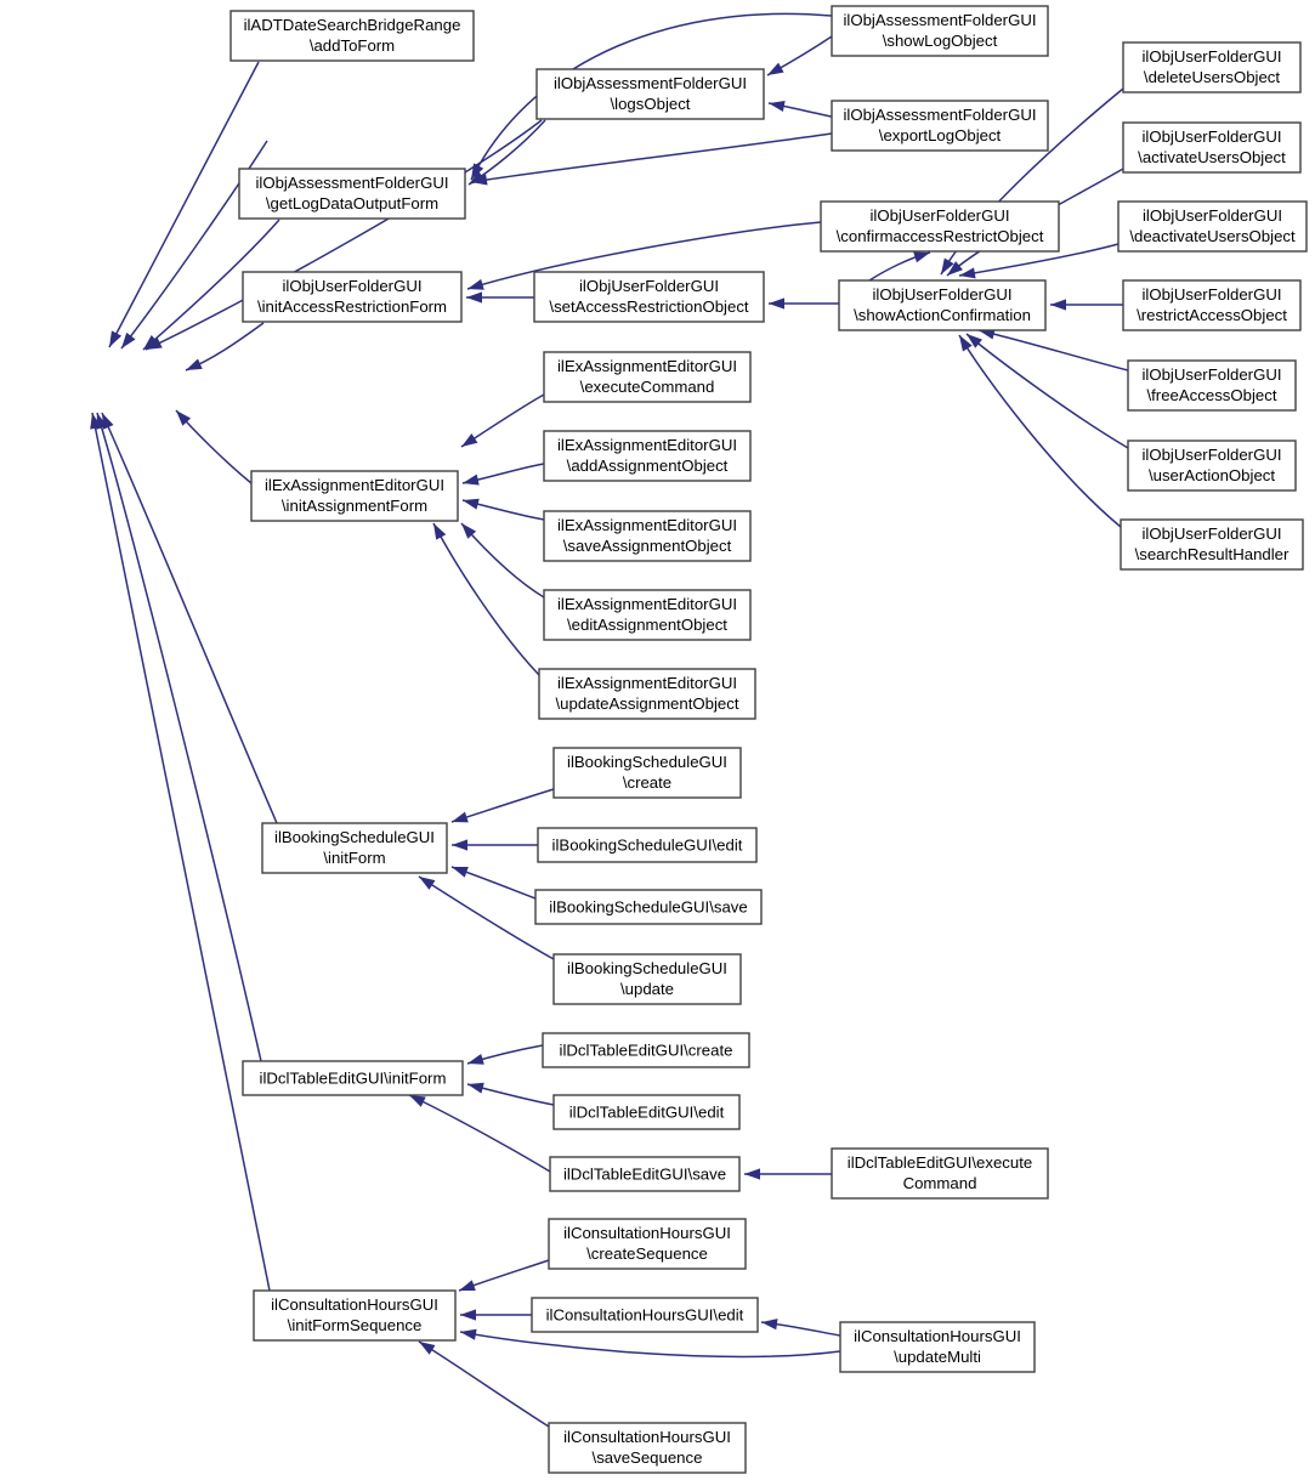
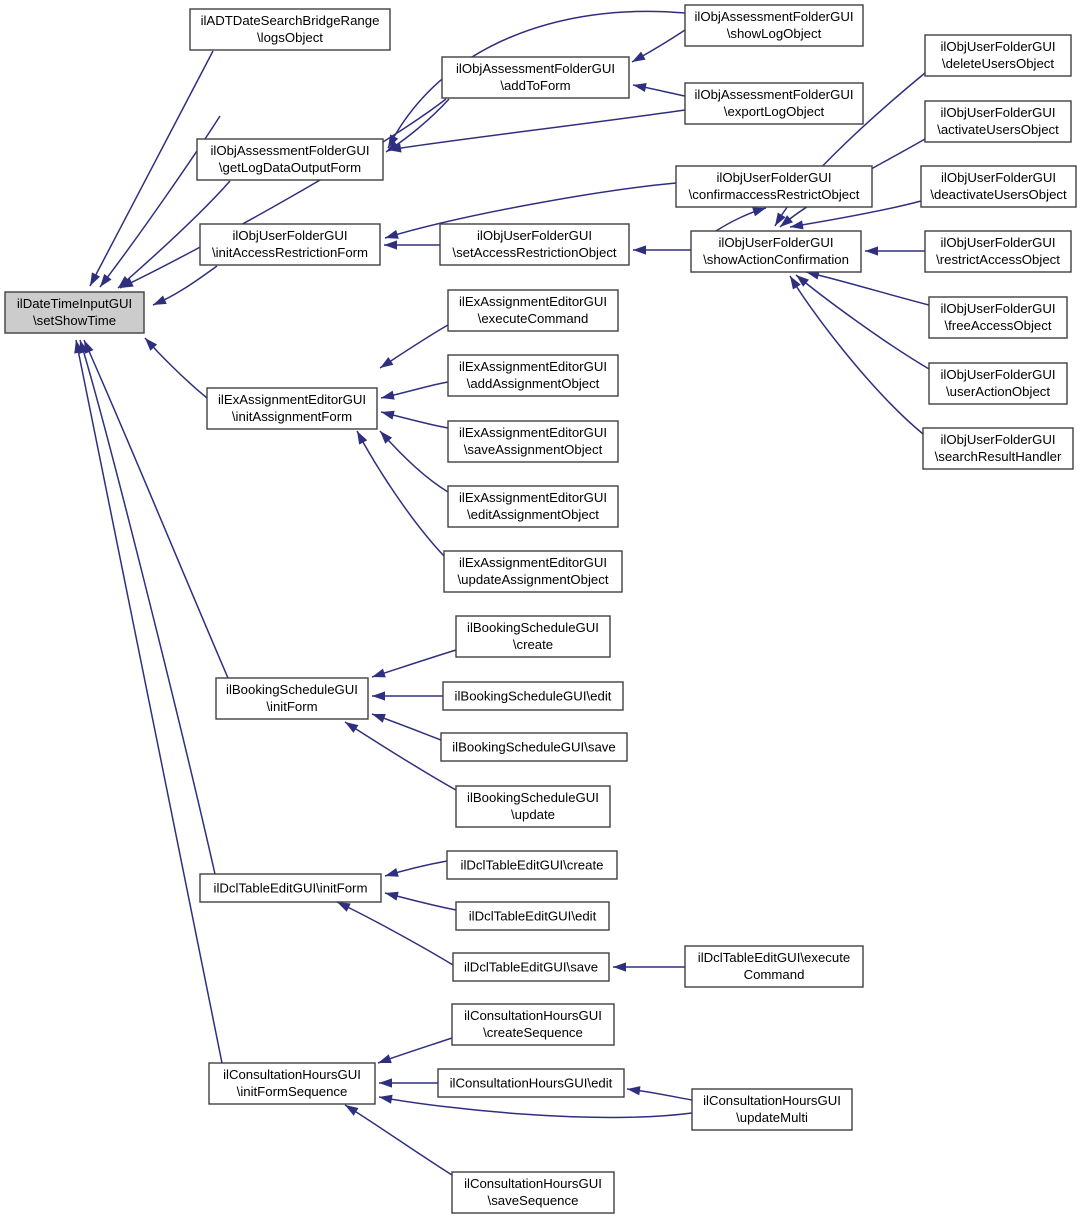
+ ilDateTimeInputGUI
+ \setShowTime
  ilADTDateSearchBridgeRange
- \addToForm
+ \logsObject
  ilObjAssessmentFolderGUI
  \getLogDataOutputForm
  ilObjUserFolderGUI
  \initAccessRestrictionForm
  ilExAssignmentEditorGUI
  \initAssignmentForm
  ilBookingScheduleGUI
  \initForm
  ilDclTableEditGUI\initForm
  ilConsultationHoursGUI
  \initFormSequence
  ilObjAssessmentFolderGUI
- \logsObject
+ \addToForm
  ilObjAssessmentFolderGUI
  \showLogObject
  ilObjAssessmentFolderGUI
  \exportLogObject
  ilObjUserFolderGUI
  \setAccessRestrictionObject
  ilObjUserFolderGUI
  \confirmaccessRestrictObject
  ilObjUserFolderGUI
  \showActionConfirmation
  ilObjUserFolderGUI
  \deleteUsersObject
  ilObjUserFolderGUI
  \activateUsersObject
  ilObjUserFolderGUI
  \deactivateUsersObject
  ilObjUserFolderGUI
  \restrictAccessObject
  ilObjUserFolderGUI
  \freeAccessObject
  ilObjUserFolderGUI
  \userActionObject
  ilObjUserFolderGUI
  \searchResultHandler
  ilExAssignmentEditorGUI
  \executeCommand
  ilExAssignmentEditorGUI
  \addAssignmentObject
  ilExAssignmentEditorGUI
  \saveAssignmentObject
  ilExAssignmentEditorGUI
  \editAssignmentObject
  ilExAssignmentEditorGUI
  \updateAssignmentObject
  ilBookingScheduleGUI
  \create
  ilBookingScheduleGUI\edit
  ilBookingScheduleGUI\save
  ilBookingScheduleGUI
  \update
  ilDclTableEditGUI\create
  ilDclTableEditGUI\edit
  ilDclTableEditGUI\save
  ilDclTableEditGUI\execute
  Command
  ilConsultationHoursGUI
  \createSequence
  ilConsultationHoursGUI\edit
  ilConsultationHoursGUI
  \updateMulti
  ilConsultationHoursGUI
  \saveSequence
